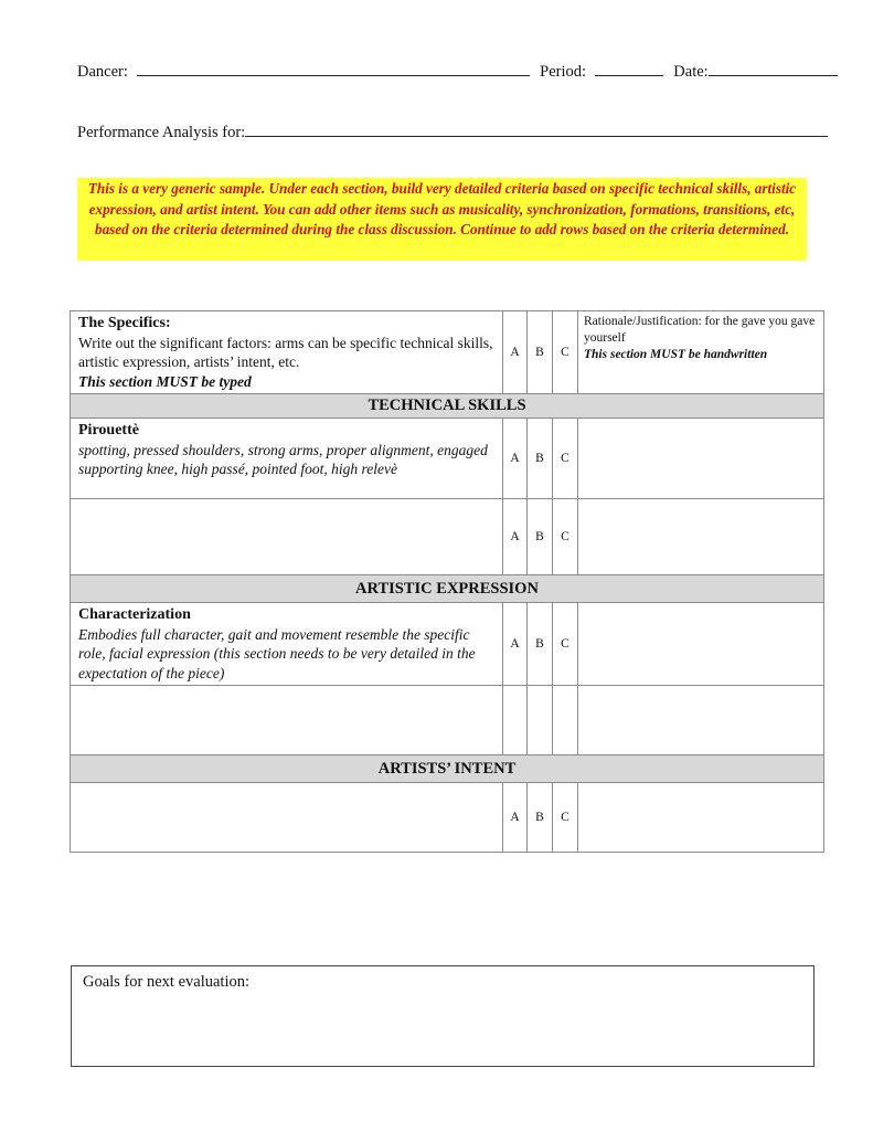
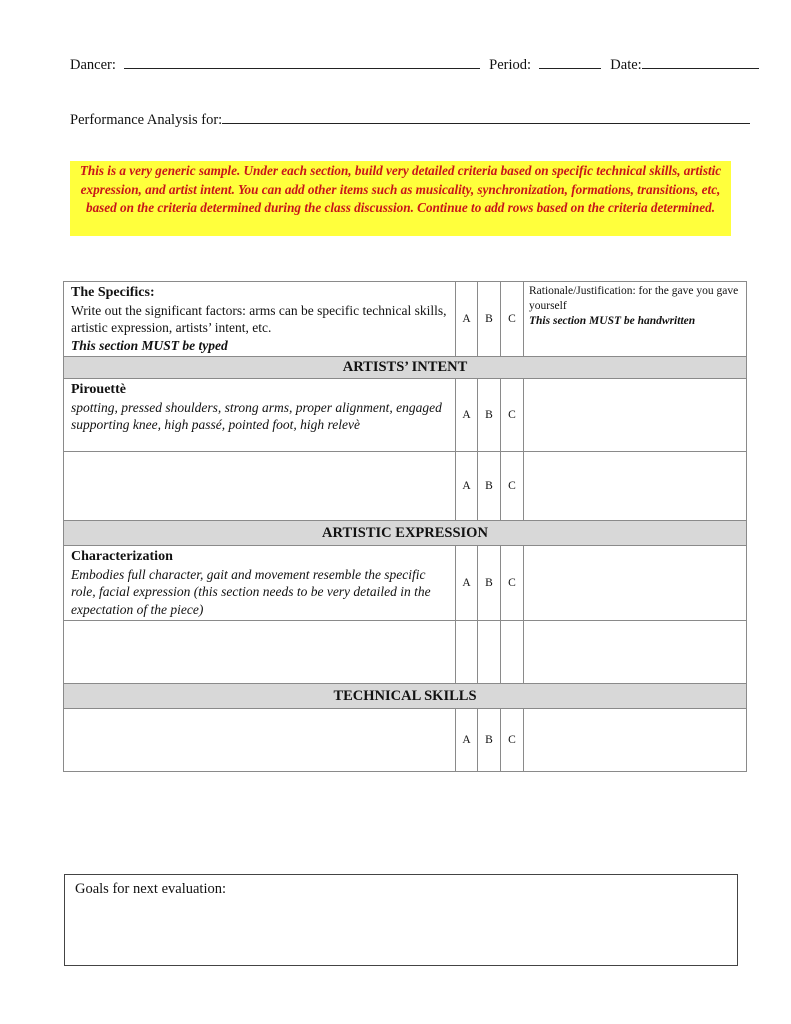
  Dancer: Period: Date:
  Performance Analysis for:
  This is a very generic sample. Under each section, build very detailed criteria based on specific technical skills, artistic expression, and artist intent. You can add other items such as musicality, synchronization, formations, transitions, etc, based on the criteria determined during the class discussion. Continue to add rows based on the criteria determined.
  The Specifics: Write out the significant factors: arms can be specific technical skills, artistic expression, artists’ intent, etc. This section MUST be typed	A	B	C	Rationale/Justification: for the gave you gave yourself This section MUST be handwritten
- TECHNICAL SKILLS
+ ARTISTS’ INTENT
  Pirouettè spotting, pressed shoulders, strong arms, proper alignment, engaged supporting knee, high passé, pointed foot, high relevè	A	B	C
  	A	B	C
  ARTISTIC EXPRESSION
  Characterization Embodies full character, gait and movement resemble the specific role, facial expression (this section needs to be very detailed in the expectation of the piece)	A	B	C
- ARTISTS’ INTENT
+ TECHNICAL SKILLS
  	A	B	C
  Goals for next evaluation:
